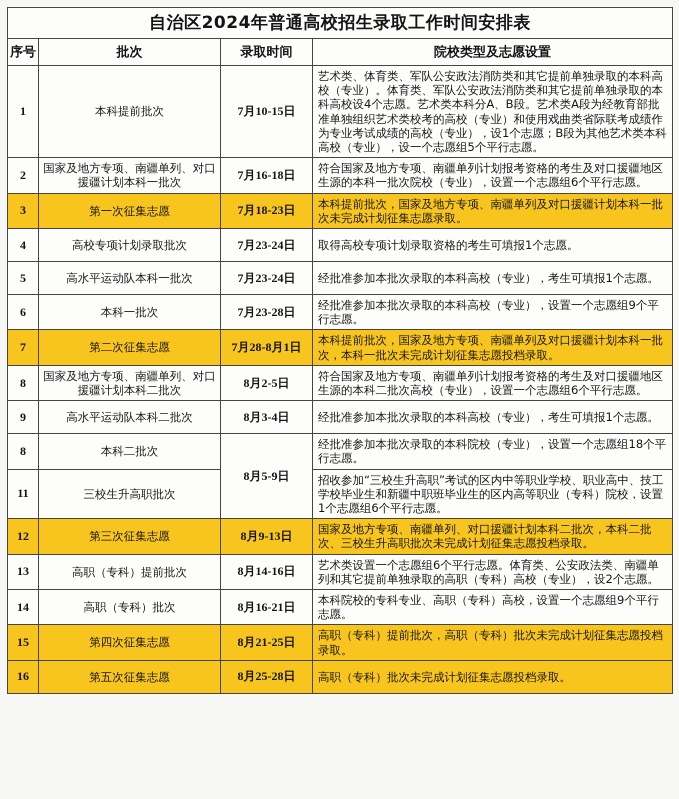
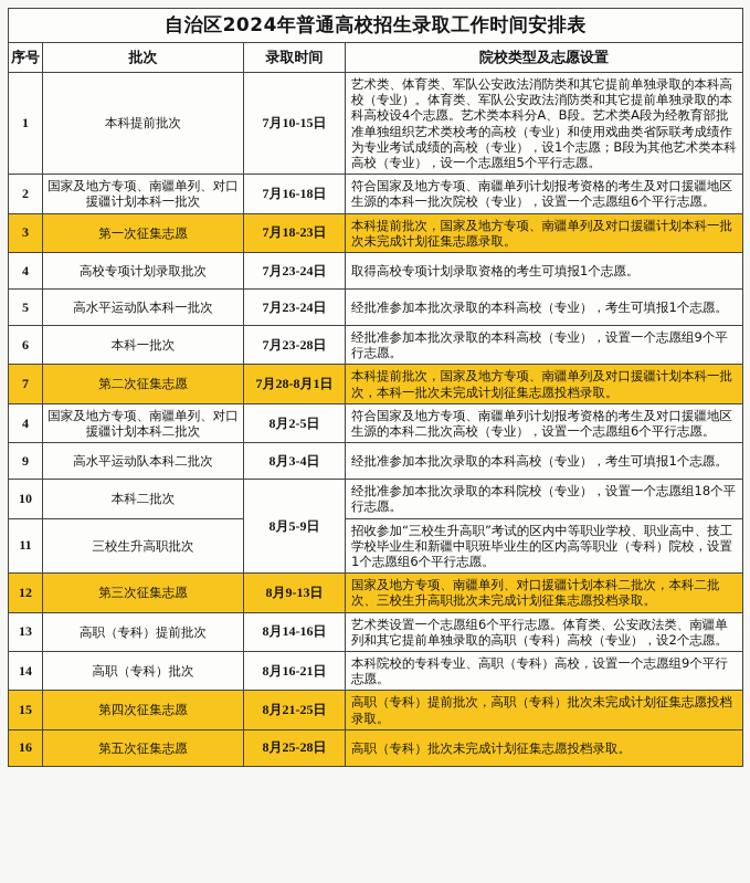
  自治区2024年普通高校招生录取工作时间安排表
  序号	批次	录取时间	院校类型及志愿设置
  1	本科提前批次	7月10-15日	艺术类、体育类、军队公安政法消防类和其它提前单独录取的本科高校（专业）。体育类、军队公安政法消防类和其它提前单独录取的本科高校设4个志愿。艺术类本科分A、B段。艺术类A段为经教育部批准单独组织艺术类校考的高校（专业）和使用戏曲类省际联考成绩作为专业考试成绩的高校（专业），设1个志愿；B段为其他艺术类本科高校（专业），设一个志愿组5个平行志愿。
  2	国家及地方专项、南疆单列、对口援疆计划本科一批次	7月16-18日	符合国家及地方专项、南疆单列计划报考资格的考生及对口援疆地区生源的本科一批次院校（专业），设置一个志愿组6个平行志愿。
  3	第一次征集志愿	7月18-23日	本科提前批次，国家及地方专项、南疆单列及对口援疆计划本科一批次未完成计划征集志愿录取。
  4	高校专项计划录取批次	7月23-24日	取得高校专项计划录取资格的考生可填报1个志愿。
  5	高水平运动队本科一批次	7月23-24日	经批准参加本批次录取的本科高校（专业），考生可填报1个志愿。
  6	本科一批次	7月23-28日	经批准参加本批次录取的本科高校（专业），设置一个志愿组9个平行志愿。
  7	第二次征集志愿	7月28-8月1日	本科提前批次，国家及地方专项、南疆单列及对口援疆计划本科一批次，本科一批次未完成计划征集志愿投档录取。
- 8	国家及地方专项、南疆单列、对口援疆计划本科二批次	8月2-5日	符合国家及地方专项、南疆单列计划报考资格的考生及对口援疆地区生源的本科二批次高校（专业），设置一个志愿组6个平行志愿。
+ 4	国家及地方专项、南疆单列、对口援疆计划本科二批次	8月2-5日	符合国家及地方专项、南疆单列计划报考资格的考生及对口援疆地区生源的本科二批次高校（专业），设置一个志愿组6个平行志愿。
  9	高水平运动队本科二批次	8月3-4日	经批准参加本批次录取的本科高校（专业），考生可填报1个志愿。
- 8	本科二批次	8月5-9日	经批准参加本批次录取的本科院校（专业），设置一个志愿组18个平行志愿。
+ 10	本科二批次	8月5-9日	经批准参加本批次录取的本科院校（专业），设置一个志愿组18个平行志愿。
  11	三校生升高职批次	招收参加“三校生升高职”考试的区内中等职业学校、职业高中、技工学校毕业生和新疆中职班毕业生的区内高等职业（专科）院校，设置1个志愿组6个平行志愿。
  12	第三次征集志愿	8月9-13日	国家及地方专项、南疆单列、对口援疆计划本科二批次，本科二批次、三校生升高职批次未完成计划征集志愿投档录取。
  13	高职（专科）提前批次	8月14-16日	艺术类设置一个志愿组6个平行志愿。体育类、公安政法类、南疆单列和其它提前单独录取的高职（专科）高校（专业），设2个志愿。
  14	高职（专科）批次	8月16-21日	本科院校的专科专业、高职（专科）高校，设置一个志愿组9个平行志愿。
  15	第四次征集志愿	8月21-25日	高职（专科）提前批次，高职（专科）批次未完成计划征集志愿投档录取。
  16	第五次征集志愿	8月25-28日	高职（专科）批次未完成计划征集志愿投档录取。
